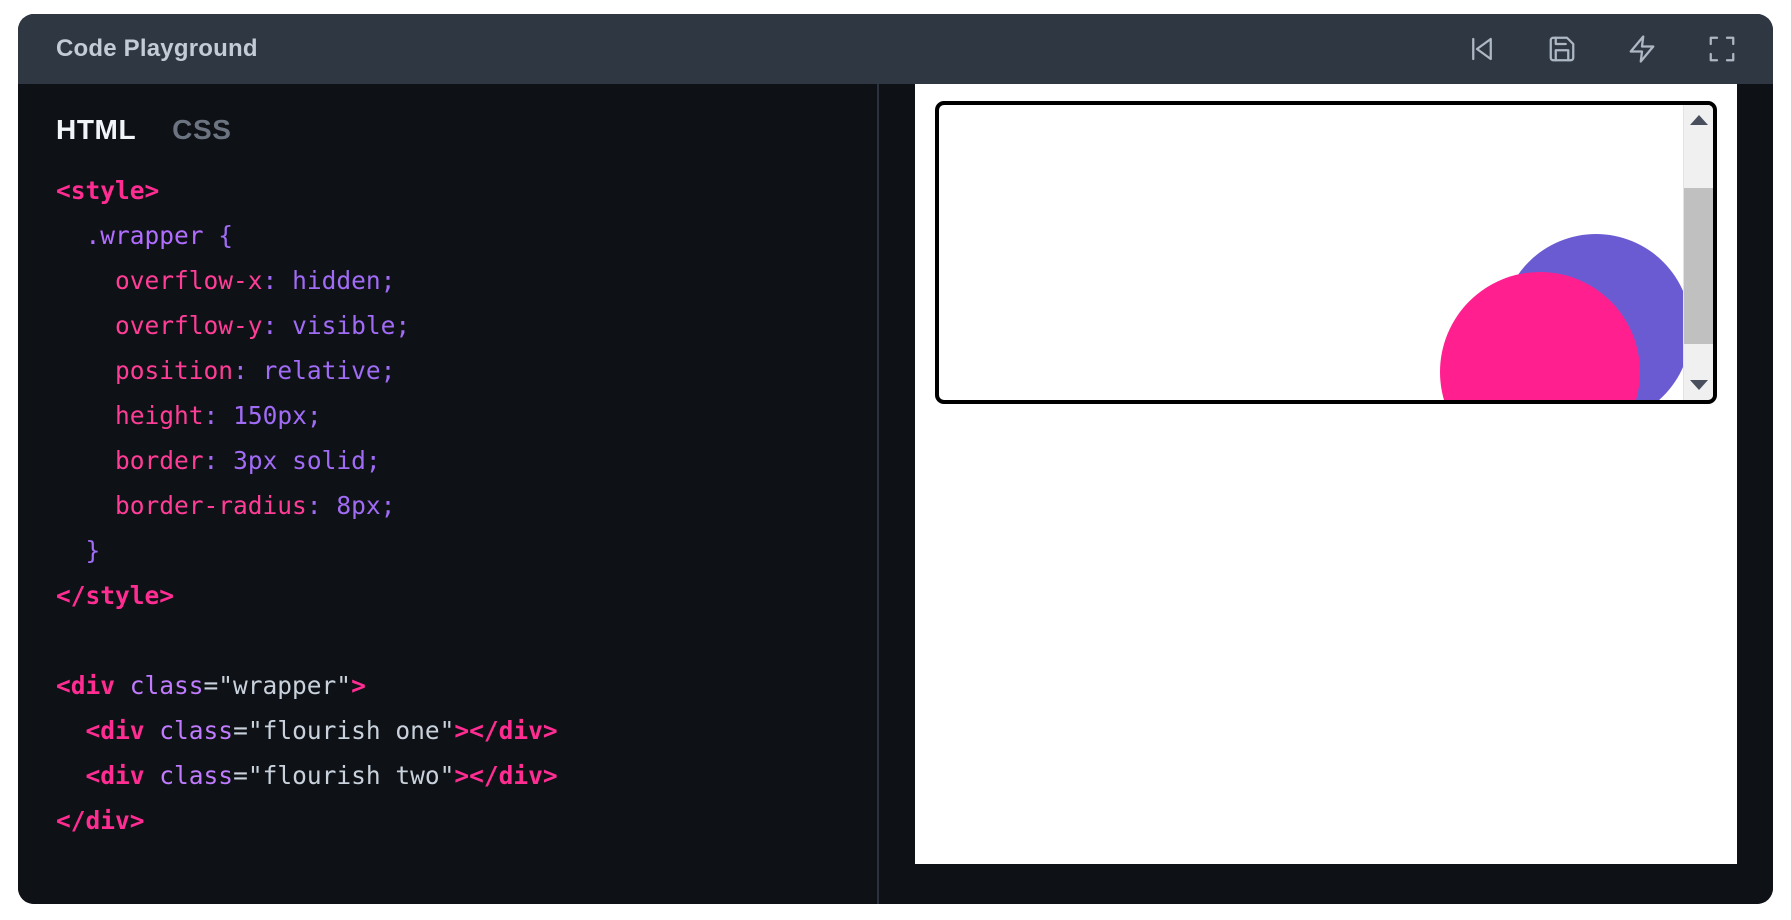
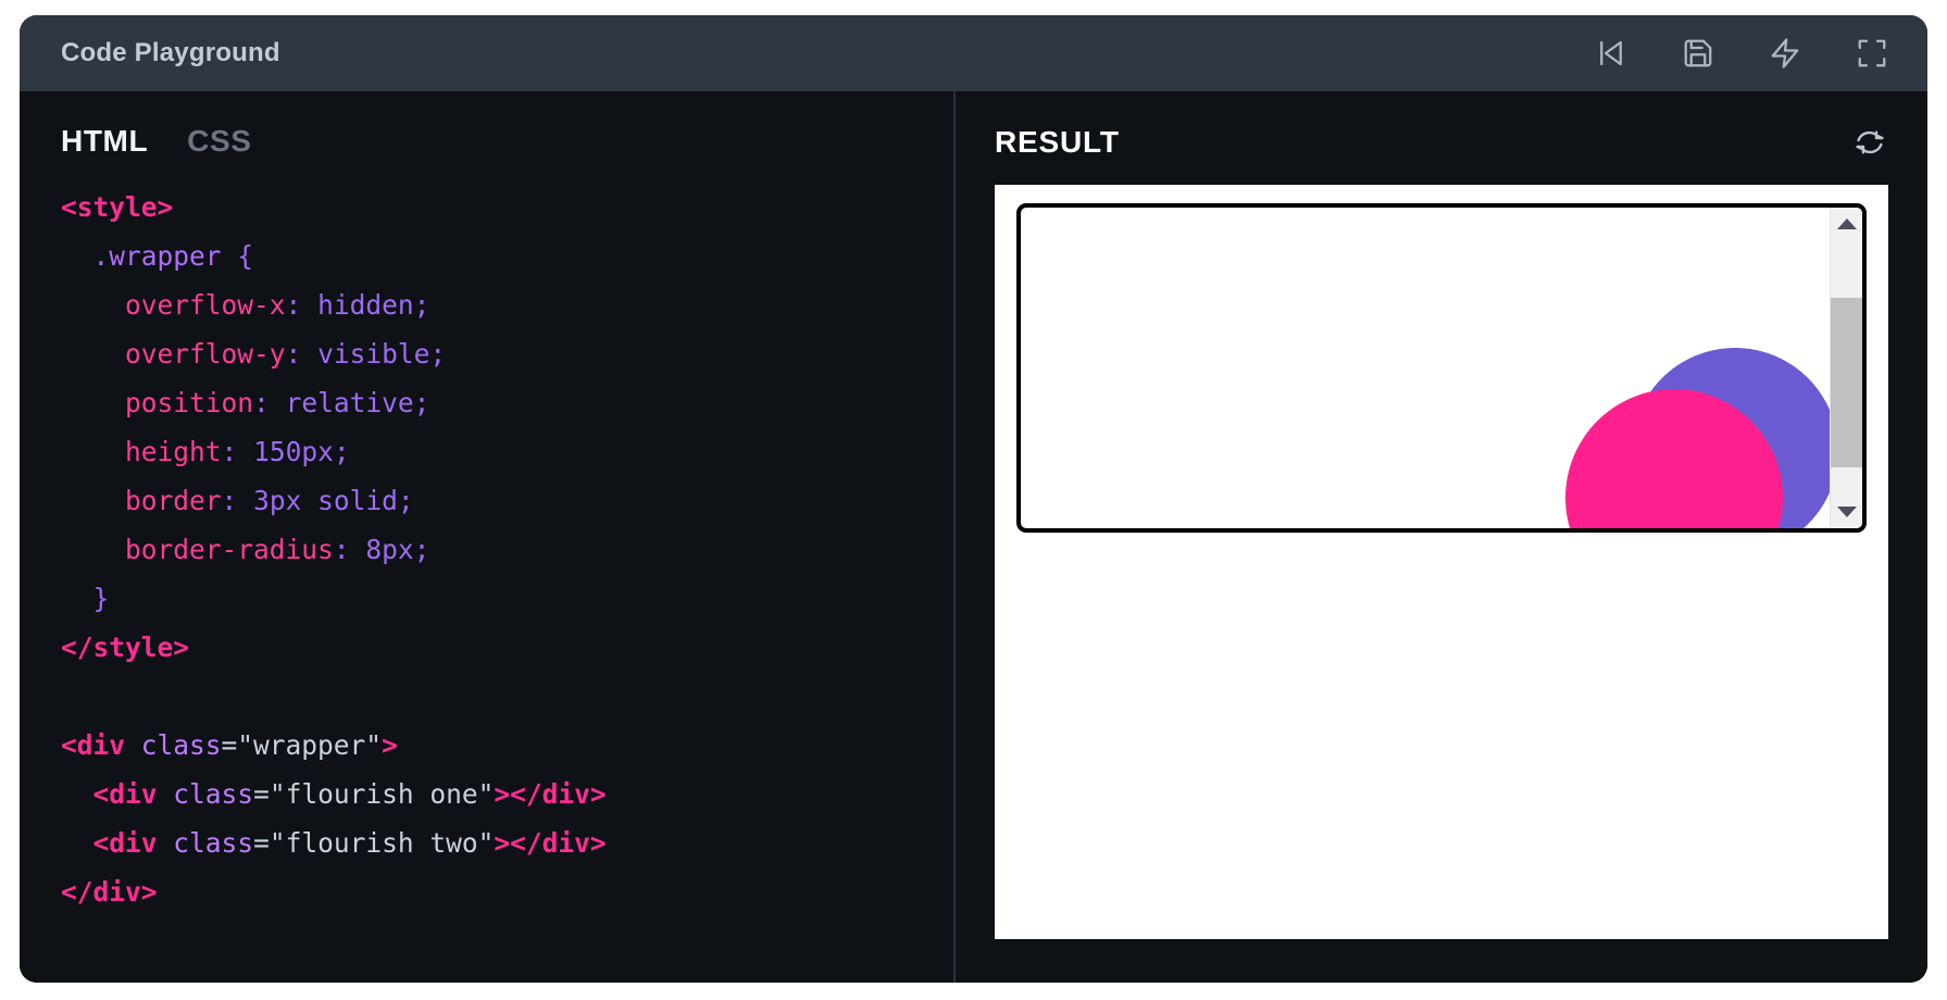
  Code Playground
  HTML
  CSS
  <style> .wrapper { overflow-x: hidden; overflow-y: visible; position: relative; height: 150px; border: 3px solid; border-radius: 8px; } </style> <div class="wrapper"> <div class="flourish one"></div> <div class="flourish two"></div> </div>
+ RESULT
